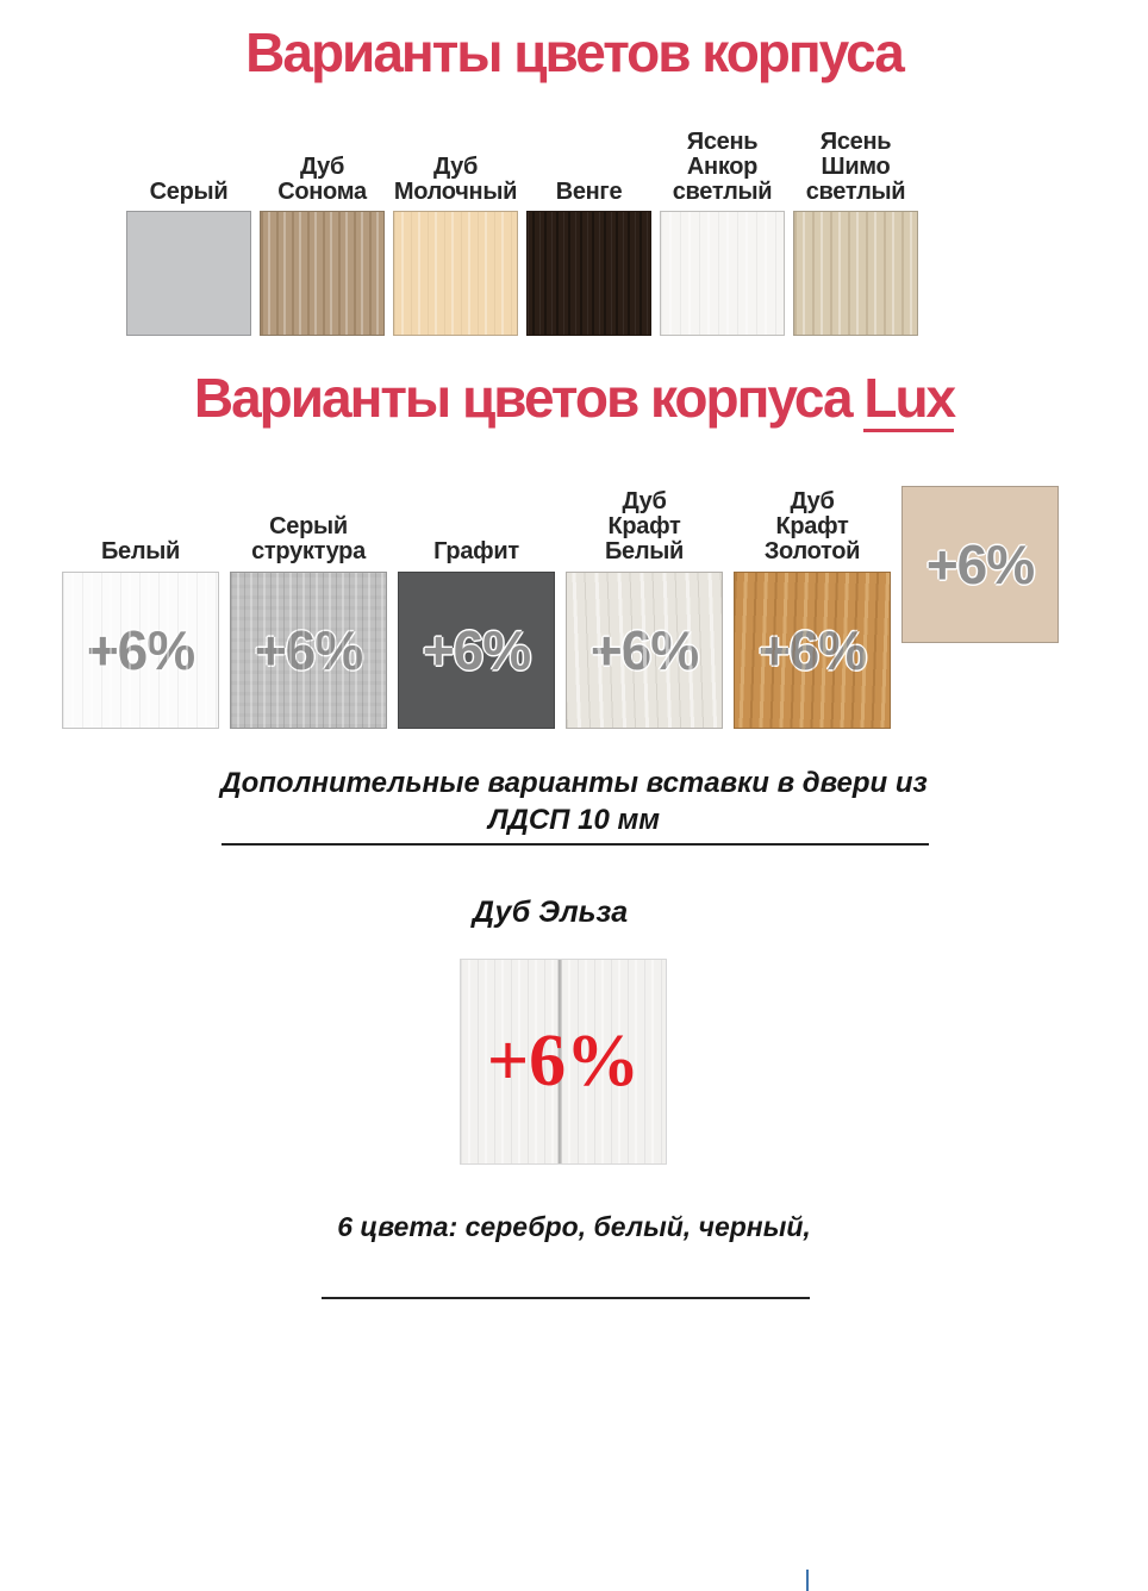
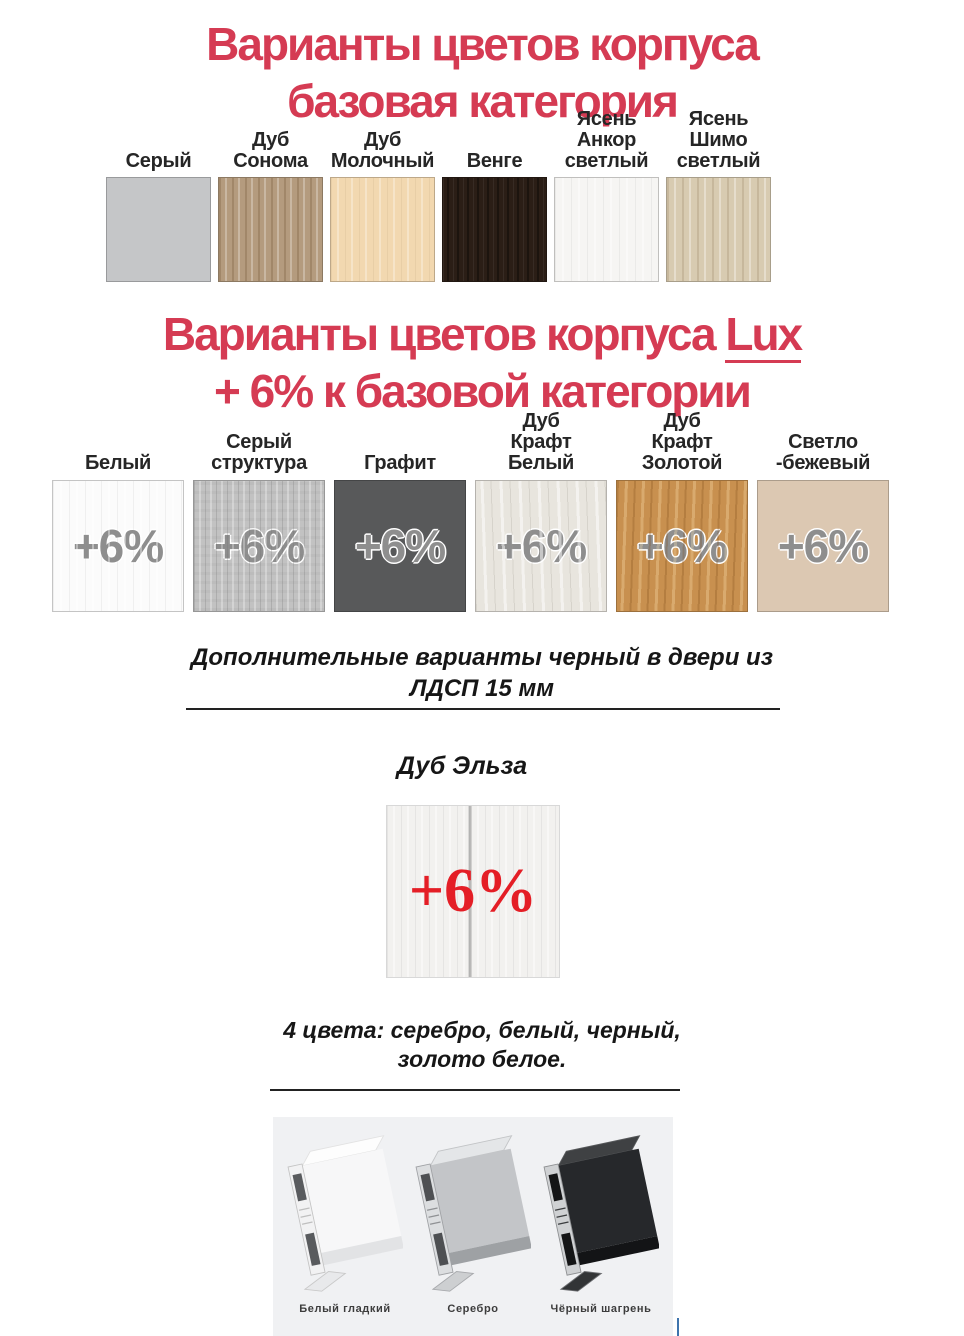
  Варианты цветов корпуса
+ базовая категория
  Серый
  Дуб
  Сонома
  Дуб
  Молочный
  Венге
  Ясень
  Анкор
  светлый
  Ясень
  Шимо
  светлый
  Варианты цветов корпуса Lux
+ + 6% к базовой категории
  Белый
  Серый
  структура
  Графит
  +6%
  Дуб
  Крафт
  Белый
  Дуб
  Крафт
  Золотой
+ Светло
+ -бежевый
  +6%
- Дополнительные варианты вставки в двери из
+ Дополнительные варианты черный в двери из
- ЛДСП 10 мм
+ ЛДСП 15 мм
  Дуб Эльза
  +6%
- 6 цвета: серебро, белый, черный,
+ 4 цвета: серебро, белый, черный,
+ золото белое.
+ Белый гладкий
+ Серебро
+ Чёрный шагрень
